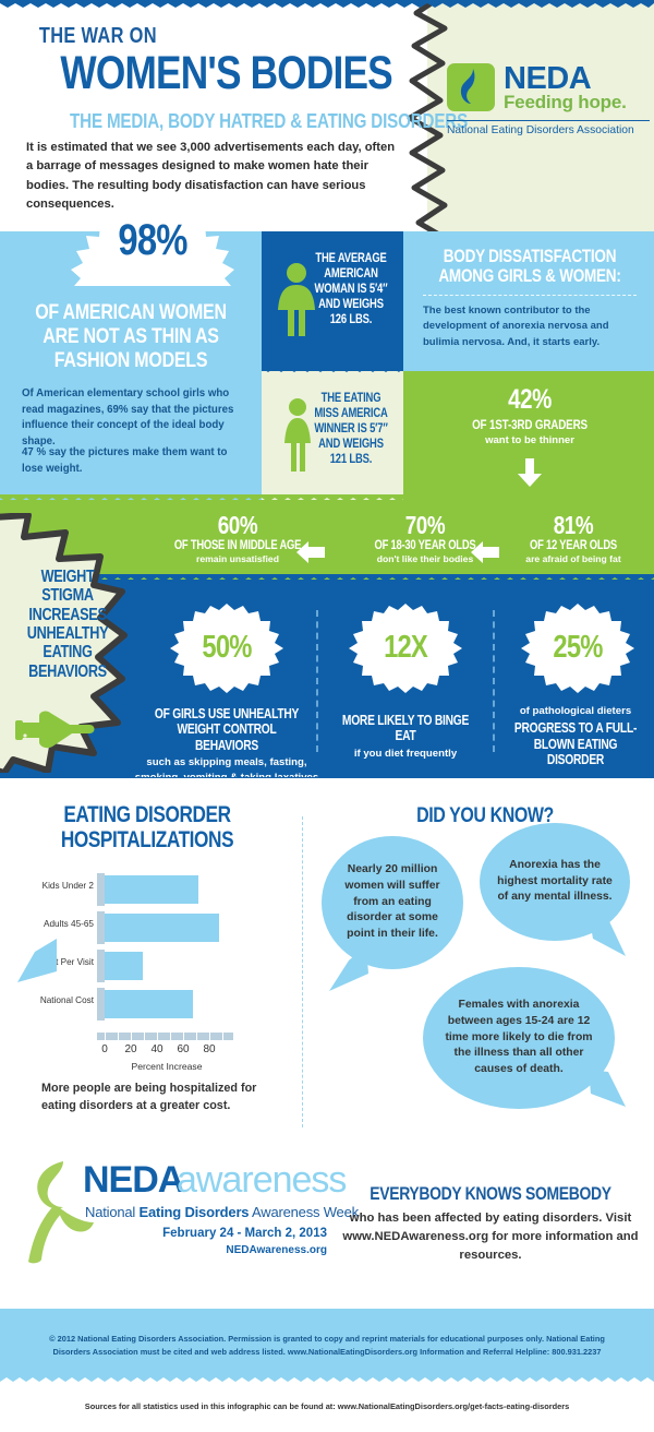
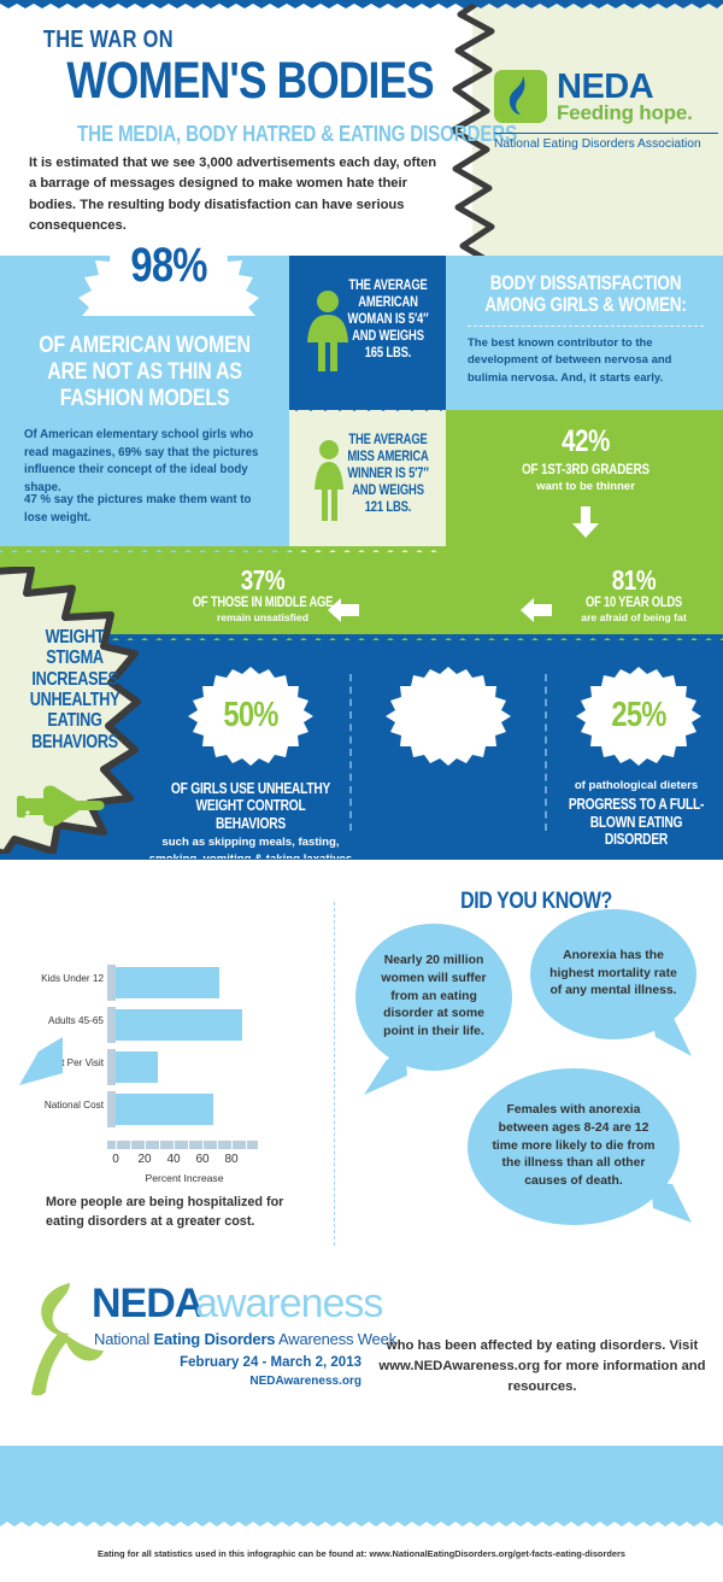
  THE WAR ON
  WOMEN'S BODIES
  THE MEDIA, BODY HATRED & EATING DISORDE
  It is estimated that we see 3,000 advertisements each day, often a barrage of messages designed to make women hate their bodies. The resulting body disatisfaction can have serious consequences.
  NEDA
  Feeding hope.
  National Eating Disorders Association
  98%
  OF AMERICAN WOMEN ARE NOT AS THIN AS FASHION MODELS
  Of American elementary school girls who read magazines, 69% say that the pictures influence their concept of the ideal body shape.
  47 % say the pictures make them want to lose weight.
- THE AVERAGE AMERICAN WOMAN IS 5′4″ AND WEIGHS 126 LBS.
+ THE AVERAGE AMERICAN WOMAN IS 5′4″ AND WEIGHS 165 LBS.
- THE EATING MISS AMERICA WINNER IS 5′7″ AND WEIGHS 121 LBS.
+ THE AVERAGE MISS AMERICA WINNER IS 5′7″ AND WEIGHS 121 LBS.
  BODY DISSATISFACTION AMONG GIRLS & WOMEN:
- The best known contributor to the development of anorexia nervosa and bulimia nervosa. And, it starts early.
+ The best known contributor to the development of between nervosa and bulimia nervosa. And, it starts early.
  42%
  OF 1ST-3RD GRADERS
  want to be thinner
- 60%
+ 37%
  OF THOSE IN MIDDLE AGE
  remain unsatisfied
- 70%
- OF 18-30 YEAR OLDS
- don't like their bodies
  81%
- OF 12 YEAR OLDS
+ OF 10 YEAR OLDS
  are afraid of being fat
  50%
  OF GIRLS USE UNHEALTHY WEIGHT CONTROL BEHAVIORS
- 12X
- MORE LIKELY TO BINGE EAT
- if you diet frequently
  25%
  of pathological dieters
  PROGRESS TO A FULL-BLOWN EATING DISORDER
  WEIGHT STIGMA INCREASES UNHEALTHY EATING BEHAVIORS
- EATING DISORDER HOSPITALIZATIONS
- Kids Under 2
+ Kids Under 12
  Adults 45-65
  t Per Visit
  National Cost
  0
  20
  40
  60
  80
  Percent Increase
  More people are being hospitalized for eating disorders at a greater cost.
  DID YOU KNOW?
  Nearly 20 million women will suffer from an eating disorder at some point in their life.
  Anorexia has the highest mortality rate of any mental illness.
- Females with anorexia between ages 15-24 are 12 time more likely to die from the illness than all other causes of death.
+ Females with anorexia between ages 8-24 are 12 time more likely to die from the illness than all other causes of death.
  NEDA
  awareness
  National Eating Disorders Awareness Week
  February 24 - March 2, 2013
  NEDAwareness.org
- EVERYBODY KNOWS SOMEBODY
  who has been affected by eating disorders. Visit www.NEDAwareness.org for more information and resources.
- © 2012 National Eating Disorders Association. Permission is granted to copy and reprint materials for educational purposes only. National Eating Disorders Association must be cited and web address listed. www.NationalEatingDisorders.org Information and Referral Helpline: 800.931.2237
- Sources for all statistics used in this infographic can be found at: www.NationalEatingDisorders.org/get-facts-eating-disorders
+ Eating for all statistics used in this infographic can be found at: www.NationalEatingDisorders.org/get-facts-eating-disorders
